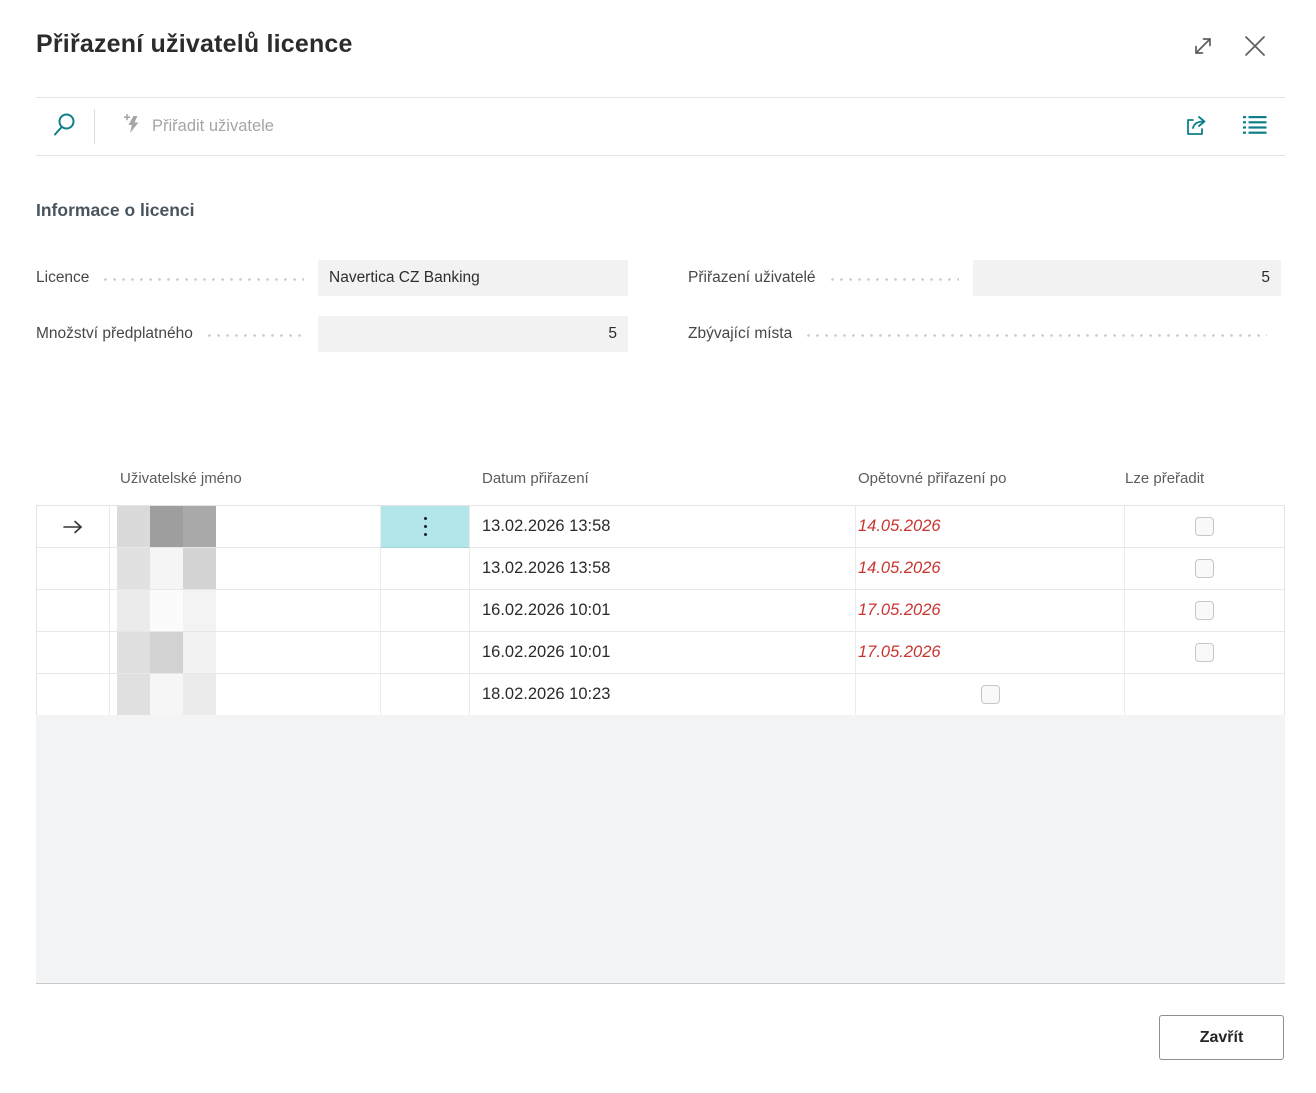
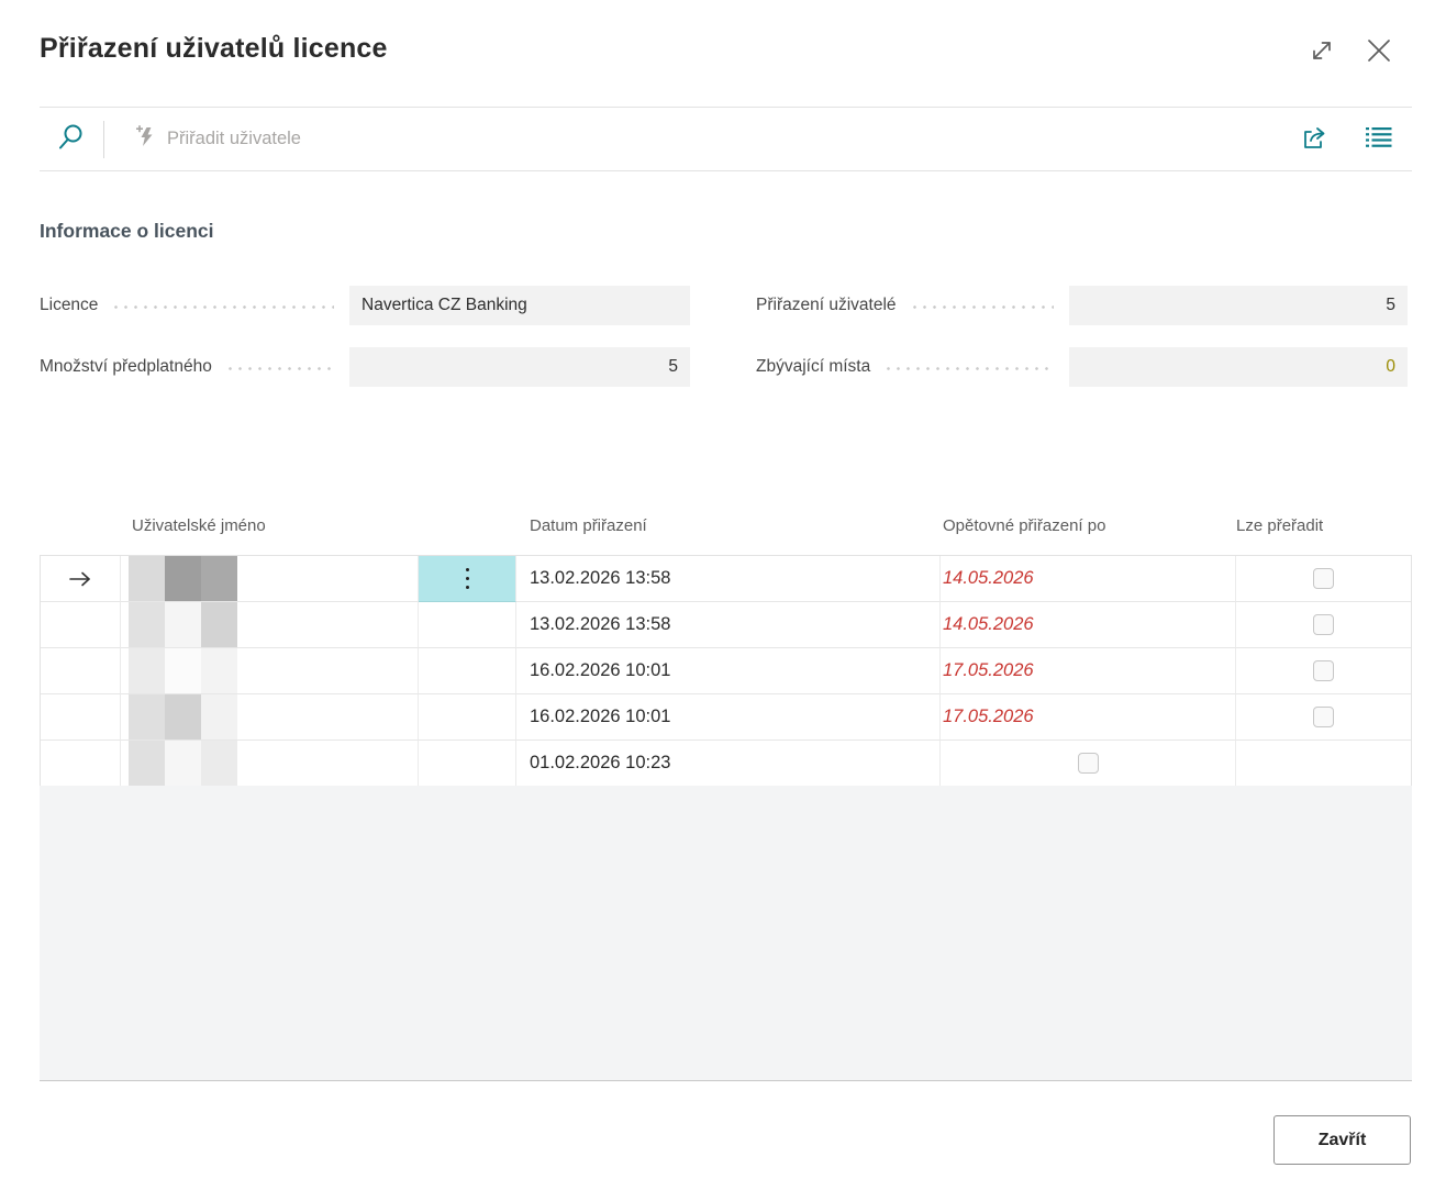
  Přiřazení uživatelů licence
  Přiřadit uživatele
  Informace o licenci
  Licence
  Navertica CZ Banking
  Přiřazení uživatelé
  5
  Množství předplatného
  5
  Zbývající místa
+ 0
  Uživatelské jméno
  Datum přiřazení
  Opětovné přiřazení po
  Lze přeřadit
  13.02.2026 13:58
  14.05.2026
  13.02.2026 13:58
  14.05.2026
  16.02.2026 10:01
  17.05.2026
  16.02.2026 10:01
  17.05.2026
- 18.02.2026 10:23
+ 01.02.2026 10:23
  Zavřít
